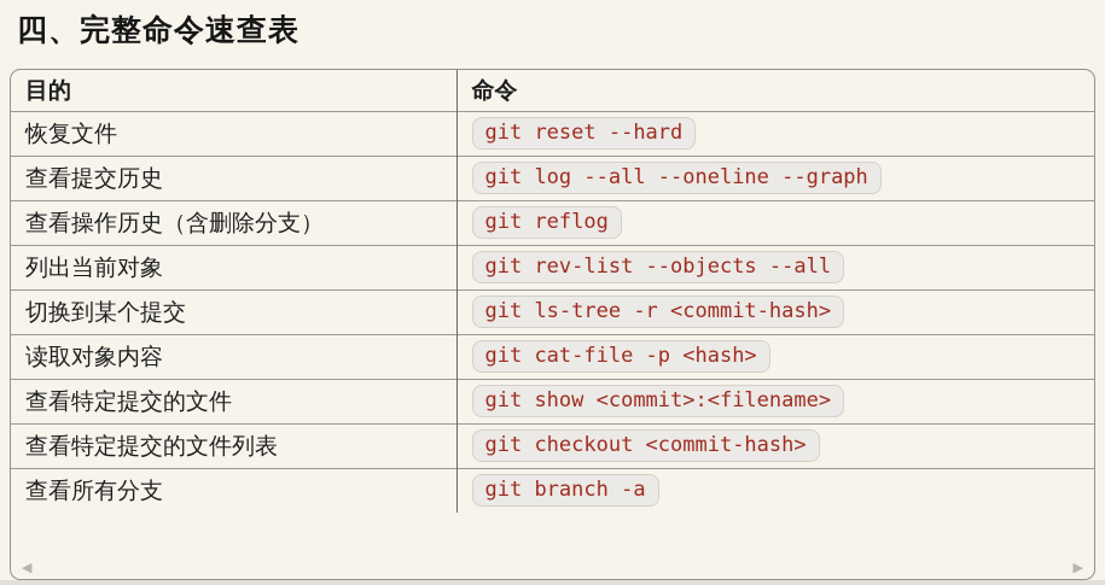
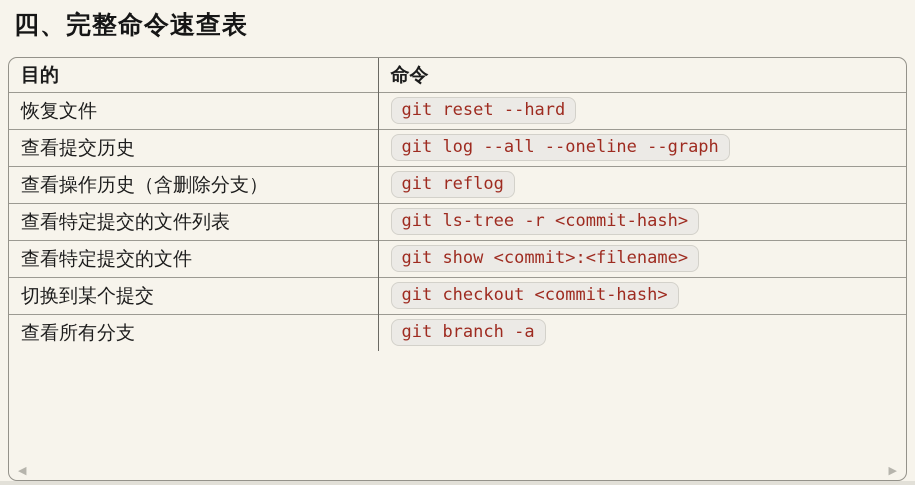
  四、完整命令速查表
  目的	命令
  恢复文件	git reset --hard
  查看提交历史	git log --all --oneline --graph
  查看操作历史（含删除分支）	git reflog
- 列出当前对象	git rev-list --objects --all
- 切换到某个提交	git ls-tree -r <commit-hash>
+ 查看特定提交的文件列表	git ls-tree -r <commit-hash>
- 读取对象内容	git cat-file -p <hash>
  查看特定提交的文件	git show <commit>:<filename>
- 查看特定提交的文件列表	git checkout <commit-hash>
+ 切换到某个提交	git checkout <commit-hash>
  查看所有分支	git branch -a
  ◀
  ▶
